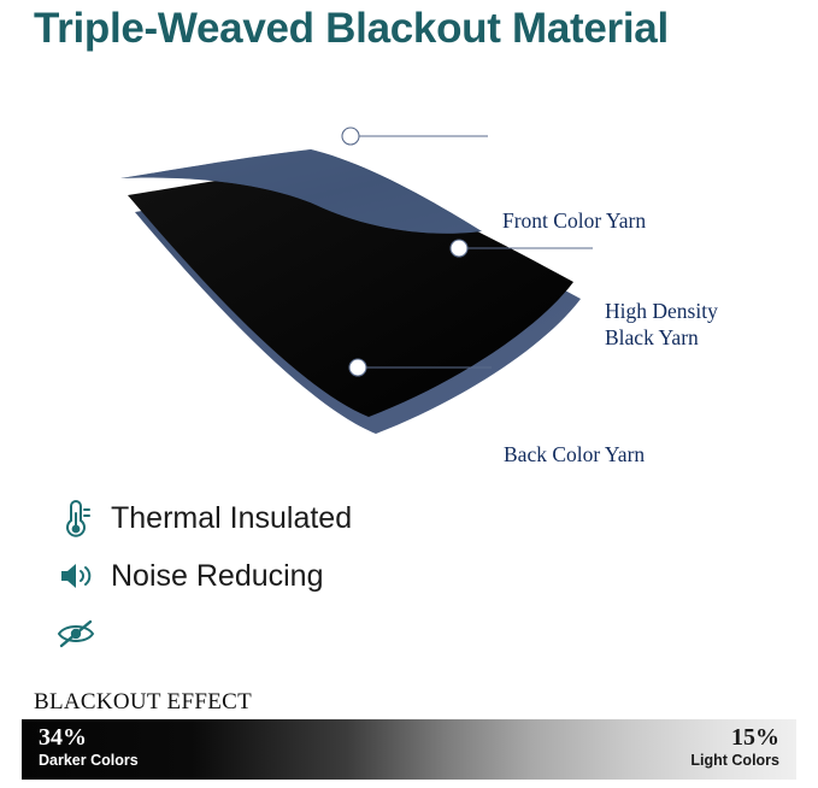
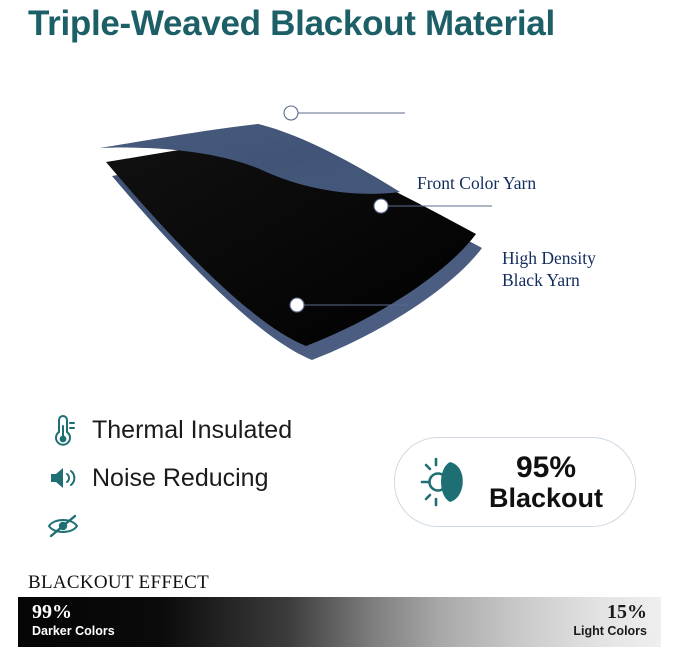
  Triple-Weaved Blackout Material
  Front Color Yarn
  High Density
  Black Yarn
- Back Color Yarn
  Thermal Insulated
  Noise Reducing
+ 95%
+ Blackout
  BLACKOUT EFFECT
- 34%
+ 99%
  Darker Colors
  15%
  Light Colors
